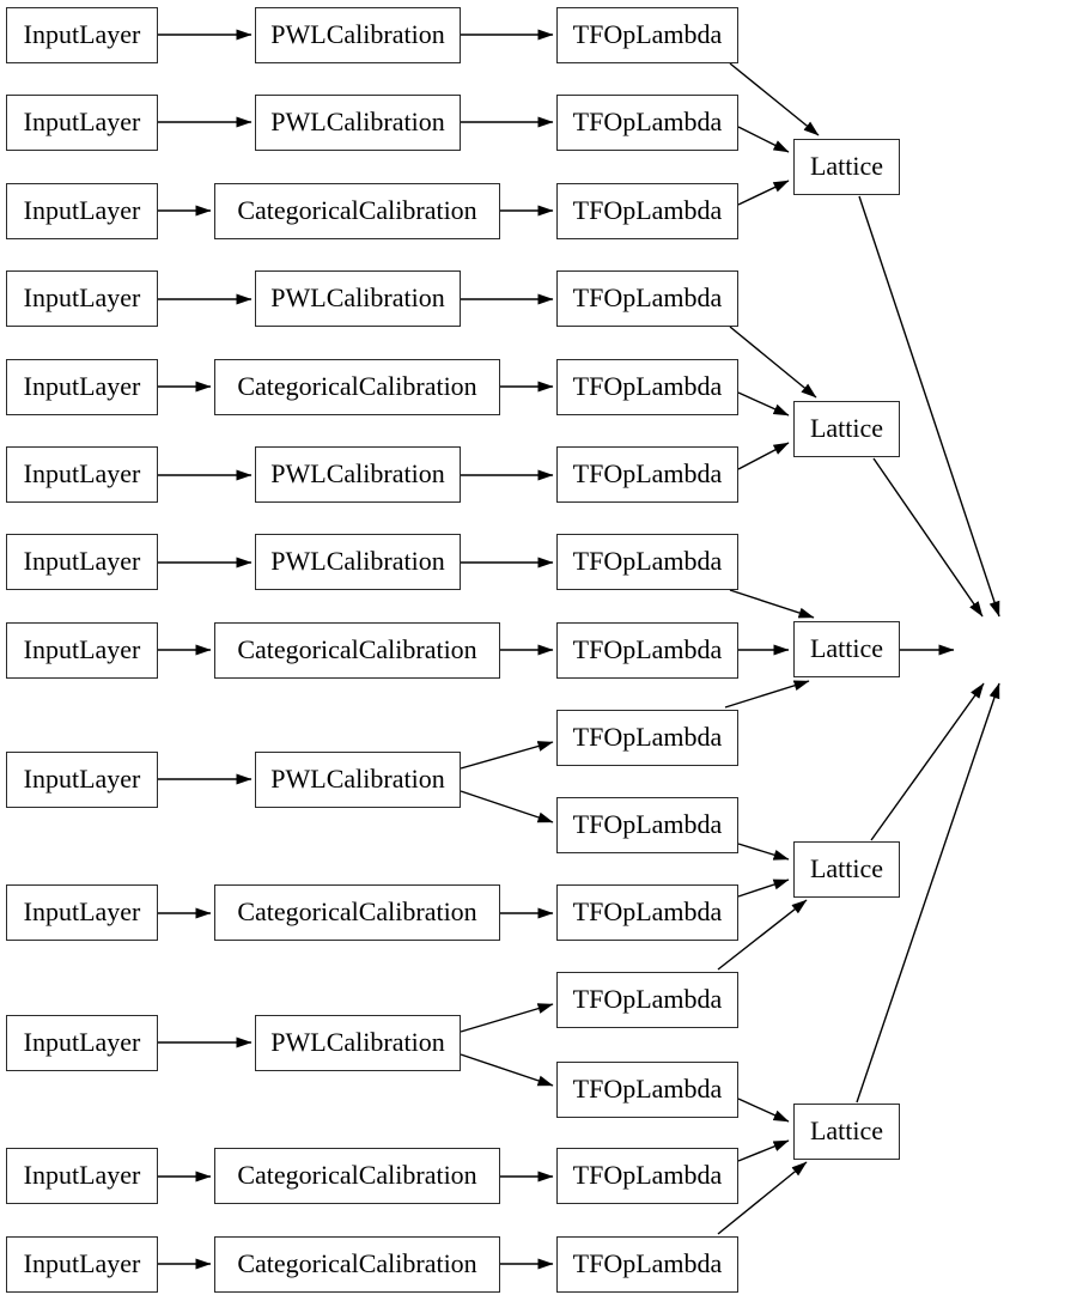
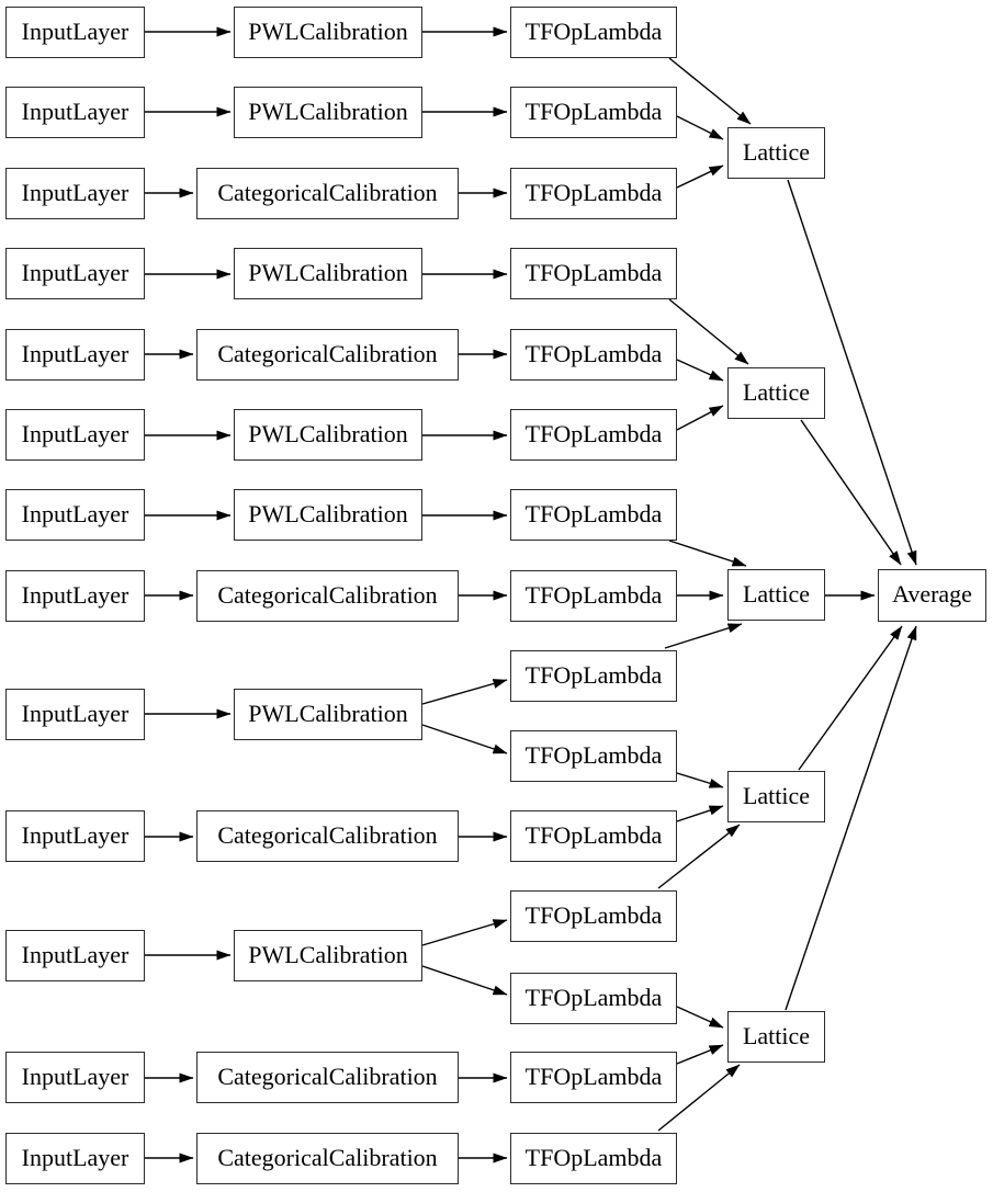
  InputLayer
  PWLCalibration
  TFOpLambda
  InputLayer
  PWLCalibration
  TFOpLambda
  InputLayer
  CategoricalCalibration
  TFOpLambda
  InputLayer
  PWLCalibration
  TFOpLambda
  InputLayer
  CategoricalCalibration
  TFOpLambda
  InputLayer
  PWLCalibration
  TFOpLambda
  InputLayer
  PWLCalibration
  TFOpLambda
  InputLayer
  CategoricalCalibration
  TFOpLambda
  TFOpLambda
  InputLayer
  PWLCalibration
  TFOpLambda
  InputLayer
  CategoricalCalibration
  TFOpLambda
  TFOpLambda
  InputLayer
  PWLCalibration
  TFOpLambda
  InputLayer
  CategoricalCalibration
  TFOpLambda
  InputLayer
  CategoricalCalibration
  TFOpLambda
  Lattice
  Lattice
  Lattice
  Lattice
  Lattice
+ Average
